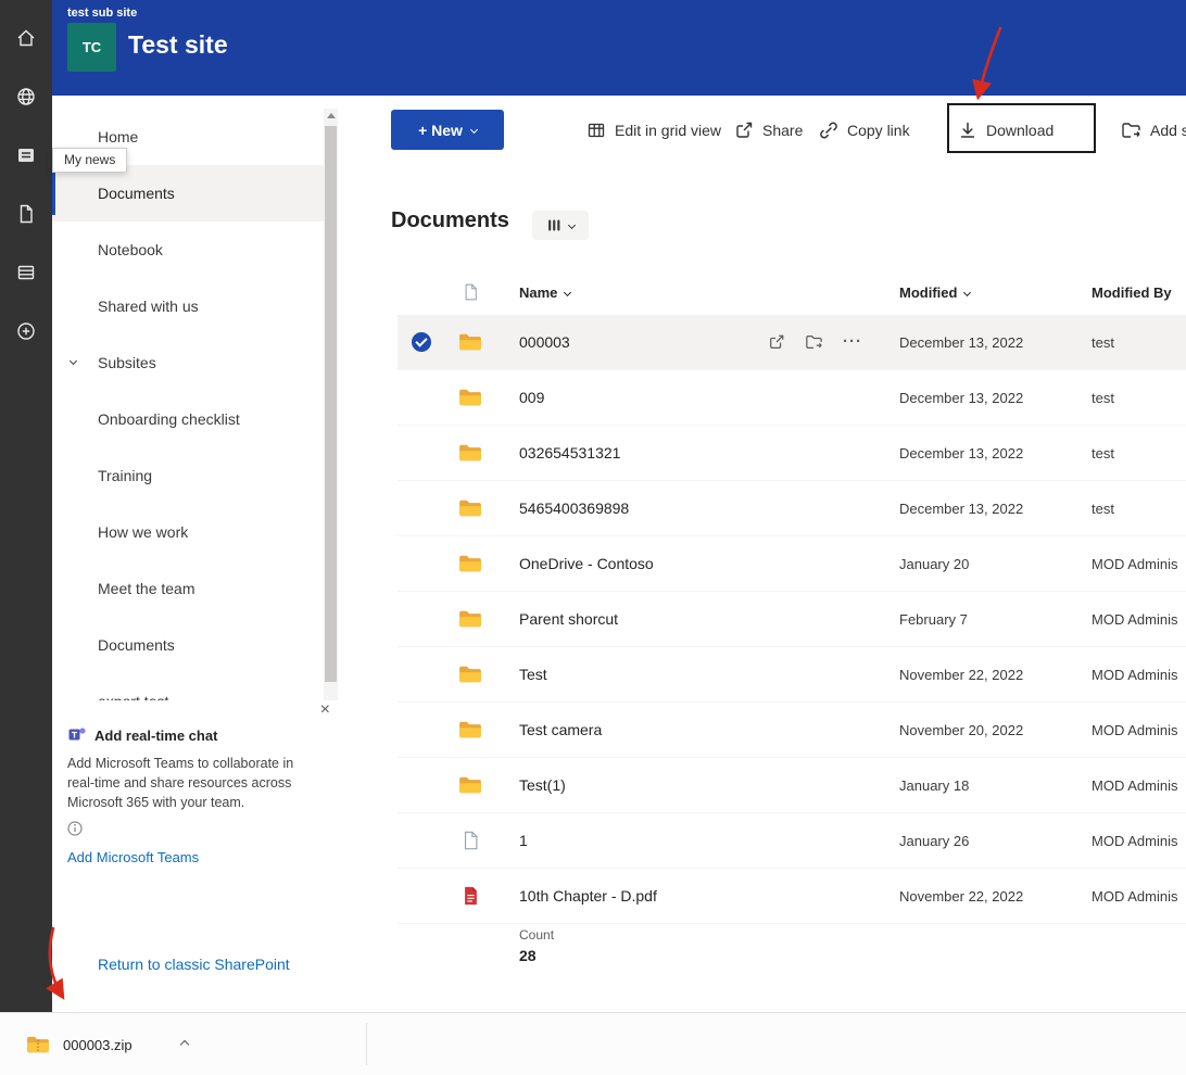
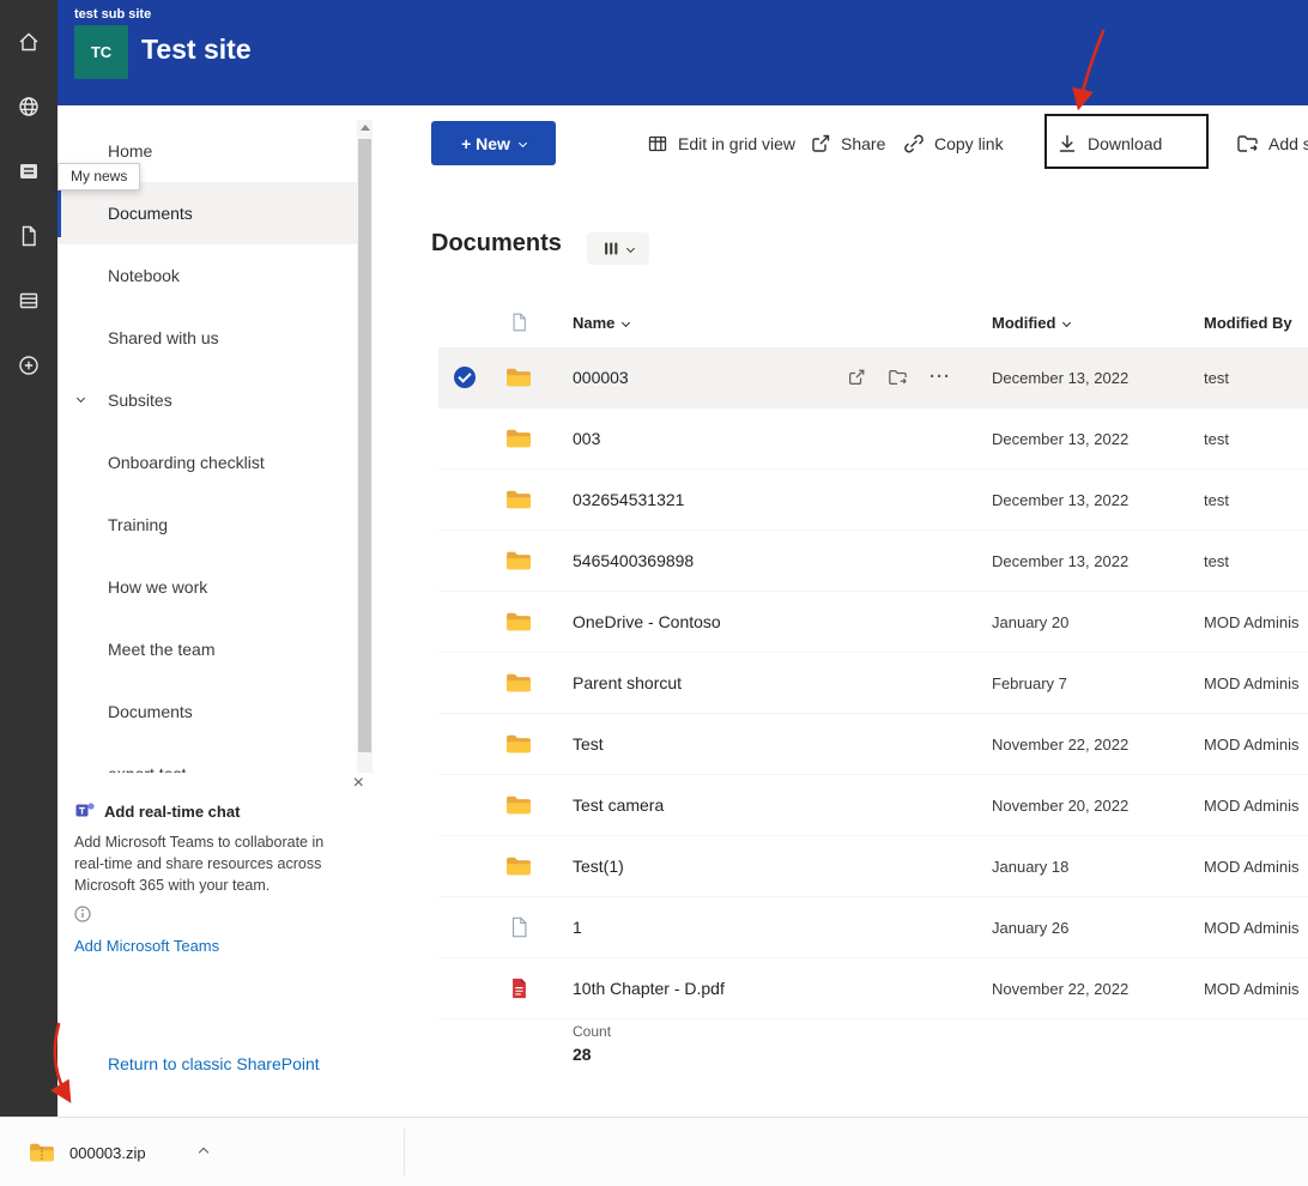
  test sub site
  TC
  Test site
  Home
  Documents
  Notebook
  Shared with us
  Subsites
  Onboarding checklist
  Training
  How we work
  Meet the team
  Documents
  My news
  ×
  Add real-time chat
  Add Microsoft Teams to collaborate in real-time and share resources across Microsoft 365 with your team.
  Add Microsoft Teams
  Return to classic SharePoint
  + New
  Edit in grid view
  Share
  Copy link
  Download
  Add s
  Documents
  Name
  Modified
  Modified By
  000003
  ···
  December 13, 2022
  test
- 009
+ 003
  December 13, 2022
  test
  032654531321
  December 13, 2022
  test
  5465400369898
  December 13, 2022
  test
  OneDrive - Contoso
  January 20
  MOD Adminis
  Parent shorcut
  February 7
  MOD Adminis
  Test
  November 22, 2022
  MOD Adminis
  Test camera
  November 20, 2022
  MOD Adminis
  Test(1)
  January 18
  MOD Adminis
  1
  January 26
  MOD Adminis
  10th Chapter - D.pdf
  November 22, 2022
  MOD Adminis
  Count
  28
  000003.zip
